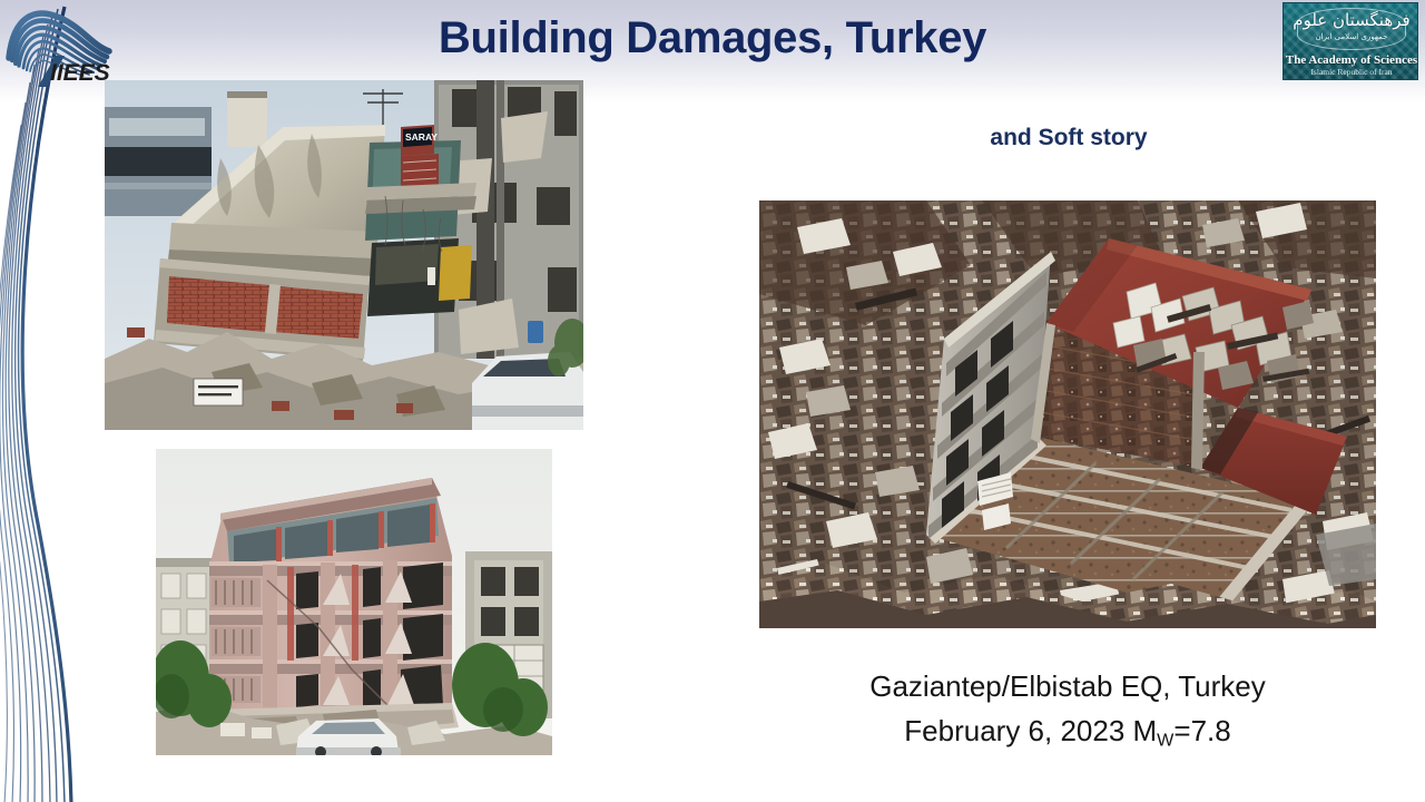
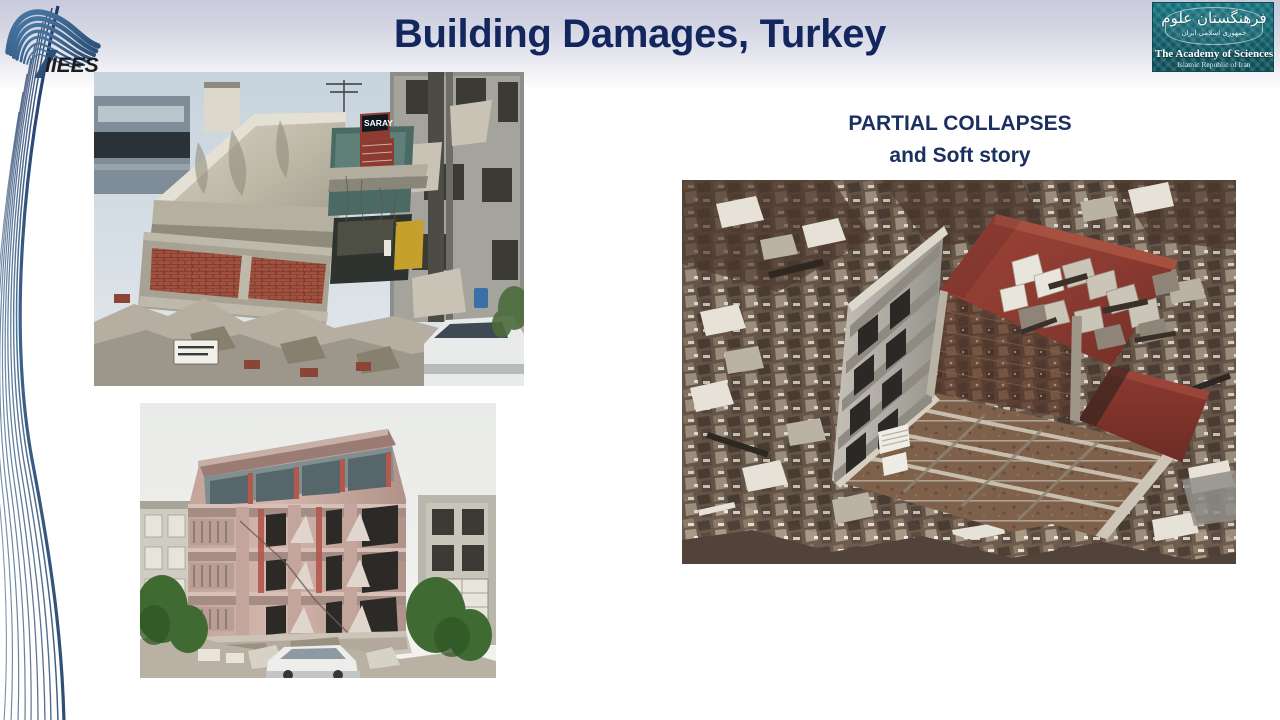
  Building Damages, Turkey
  SARAY
+ PARTIAL COLLAPSES
  and Soft story
- Gaziantep/Elbistab EQ, Turkey
- February 6, 2023 MW=7.8
  IIEES
  فرهنگستان علوم
  جمهوری اسلامی ایران
  The Academy of Sciences
  Islamic Republic of Iran
